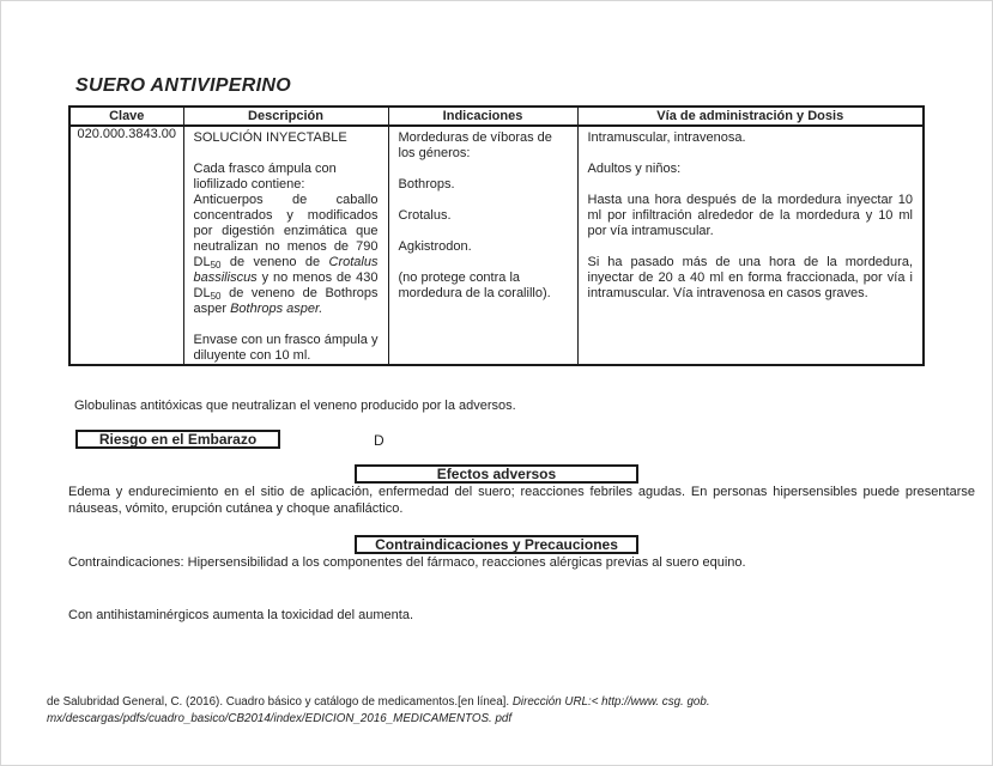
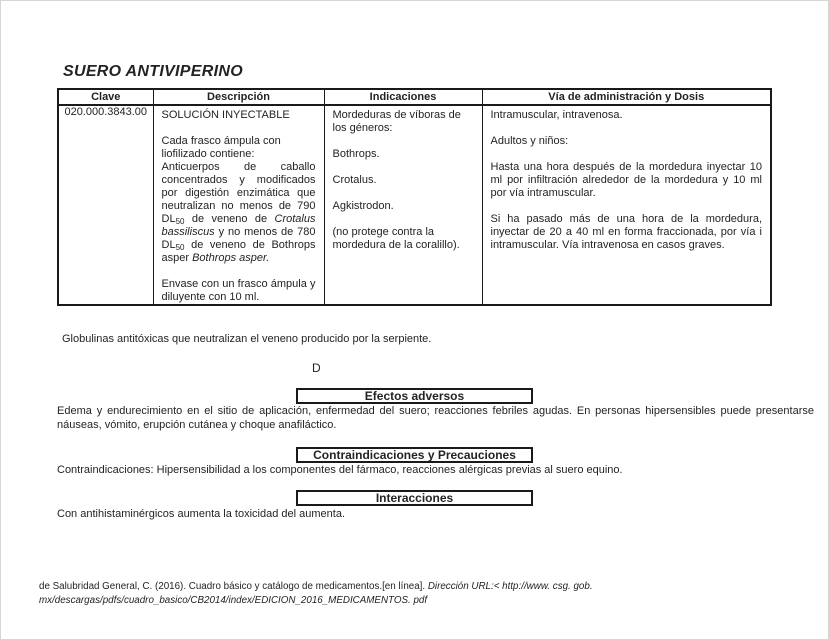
  SUERO ANTIVIPERINO
  Clave	Descripción	Indicaciones	Vía de administración y Dosis
- 020.000.3843.00	SOLUCIÓN INYECTABLE Cada frasco ámpula con liofilizado contiene: Anticuerpos de caballo concentrados y modificados por digestión enzimática que neutralizan no menos de 790 DL50 de veneno de Crotalus bassiliscus y no menos de 430 DL50 de veneno de Bothrops asper Bothrops asper. Envase con un frasco ámpula y diluyente con 10 ml.	Mordeduras de víboras de los géneros: Bothrops. Crotalus. Agkistrodon. (no protege contra la mordedura de la coralillo).	Intramuscular, intravenosa. Adultos y niños: Hasta una hora después de la mordedura inyectar 10 ml por infiltración alrededor de la mordedura y 10 ml por vía intramuscular. Si ha pasado más de una hora de la mordedura, inyectar de 20 a 40 ml en forma fraccionada, por vía i intramuscular. Vía intravenosa en casos graves.
+ 020.000.3843.00	SOLUCIÓN INYECTABLE Cada frasco ámpula con liofilizado contiene: Anticuerpos de caballo concentrados y modificados por digestión enzimática que neutralizan no menos de 790 DL50 de veneno de Crotalus bassiliscus y no menos de 780 DL50 de veneno de Bothrops asper Bothrops asper. Envase con un frasco ámpula y diluyente con 10 ml.	Mordeduras de víboras de los géneros: Bothrops. Crotalus. Agkistrodon. (no protege contra la mordedura de la coralillo).	Intramuscular, intravenosa. Adultos y niños: Hasta una hora después de la mordedura inyectar 10 ml por infiltración alrededor de la mordedura y 10 ml por vía intramuscular. Si ha pasado más de una hora de la mordedura, inyectar de 20 a 40 ml en forma fraccionada, por vía i intramuscular. Vía intravenosa en casos graves.
- Globulinas antitóxicas que neutralizan el veneno producido por la adversos.
+ Globulinas antitóxicas que neutralizan el veneno producido por la serpiente.
- Riesgo en el Embarazo
  D
  Efectos adversos
  Edema y endurecimiento en el sitio de aplicación, enfermedad del suero; reacciones febriles agudas. En personas hipersensibles puede presentarse náuseas, vómito, erupción cutánea y choque anafiláctico.
  Contraindicaciones y Precauciones
  Contraindicaciones: Hipersensibilidad a los componentes del fármaco, reacciones alérgicas previas al suero equino.
+ Interacciones
  Con antihistaminérgicos aumenta la toxicidad del aumenta.
  de Salubridad General, C. (2016). Cuadro básico y catálogo de medicamentos.[en línea]. Dirección URL:< http://www. csg. gob.
  mx/descargas/pdfs/cuadro_basico/CB2014/index/EDICION_2016_MEDICAMENTOS. pdf
